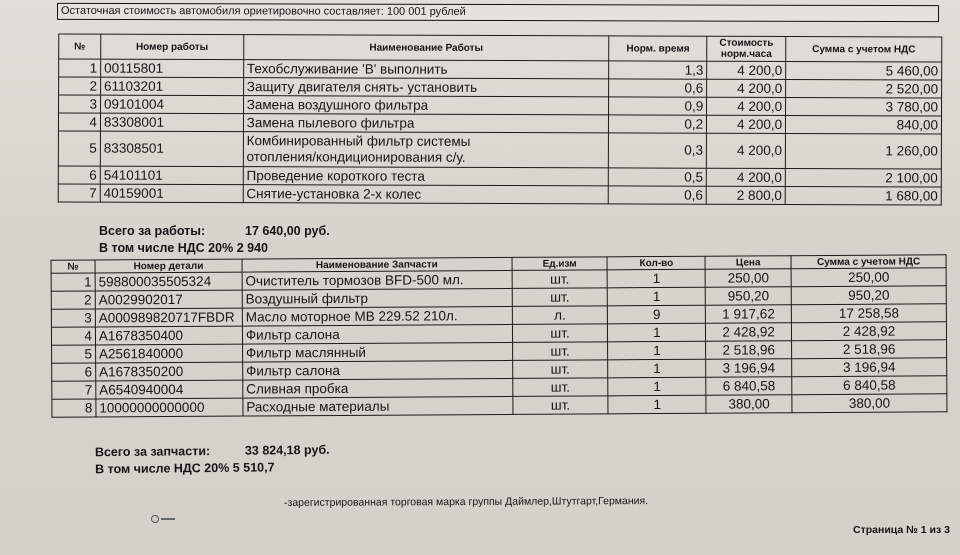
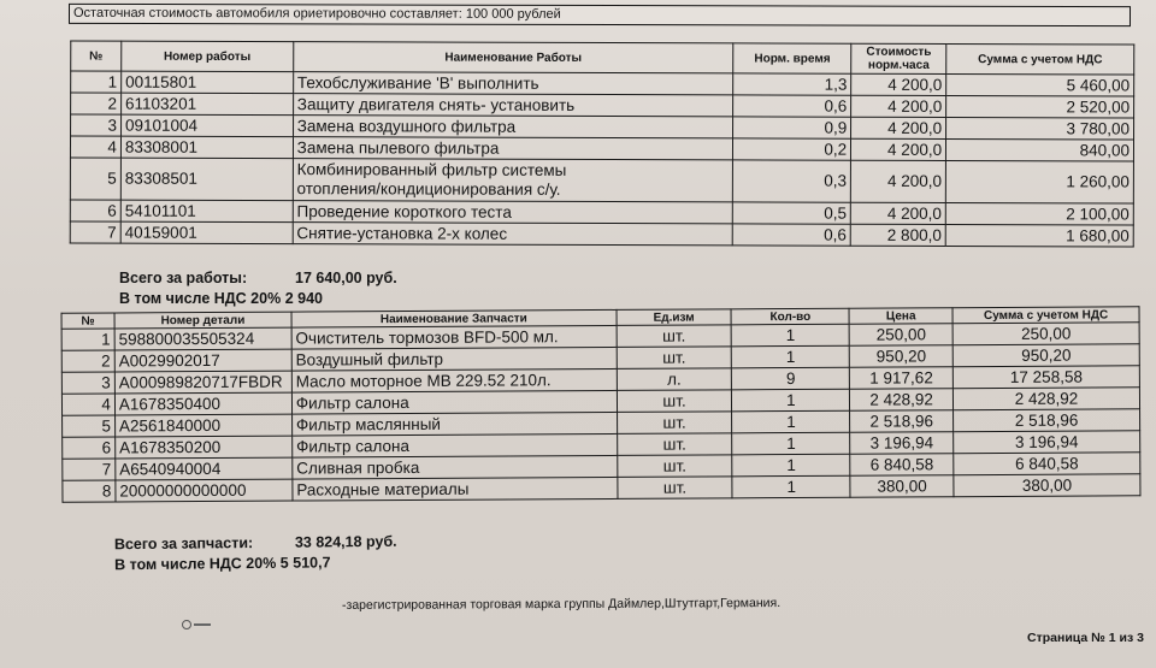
- Остаточная стоимость автомобиля ориетировочно составляет: 100 001 рублей
+ Остаточная стоимость автомобиля ориетировочно составляет: 100 000 рублей
  №	Номер работы	Наименование Работы	Норм. время	Стоимость норм.часа	Сумма с учетом НДС
  1	00115801	Техобслуживание 'B' выполнить	1,3	4 200,0	5 460,00
  2	61103201	Защиту двигателя снять- установить	0,6	4 200,0	2 520,00
  3	09101004	Замена воздушного фильтра	0,9	4 200,0	3 780,00
  4	83308001	Замена пылевого фильтра	0,2	4 200,0	840,00
  5	83308501	Комбинированный фильтр системы отопления/кондиционирования с/у.	0,3	4 200,0	1 260,00
  6	54101101	Проведение короткого теста	0,5	4 200,0	2 100,00
  7	40159001	Снятие-установка 2-х колес	0,6	2 800,0	1 680,00
  Всего за работы: 17 640,00 руб.
  В том числе НДС 20% 2 940
  №	Номер детали	Наименование Запчасти	Ед.изм	Кол-во	Цена	Сумма с учетом НДС
  1	598800035505324	Очиститель тормозов BFD-500 мл.	шт.	1	250,00	250,00
  2	A0029902017	Воздушный фильтр	шт.	1	950,20	950,20
  3	A000989820717FBDR	Масло моторное MB 229.52 210л.	л.	9	1 917,62	17 258,58
  4	A1678350400	Фильтр салона	шт.	1	2 428,92	2 428,92
  5	A2561840000	Фильтр маслянный	шт.	1	2 518,96	2 518,96
  6	A1678350200	Фильтр салона	шт.	1	3 196,94	3 196,94
  7	A6540940004	Сливная пробка	шт.	1	6 840,58	6 840,58
- 8	10000000000000	Расходные материалы	шт.	1	380,00	380,00
+ 8	20000000000000	Расходные материалы	шт.	1	380,00	380,00
  Всего за запчасти: 33 824,18 руб.
  В том числе НДС 20% 5 510,7
  -зарегистрированная торговая марка группы Даймлер,Штутгарт,Германия.
  Страница № 1 из 3
